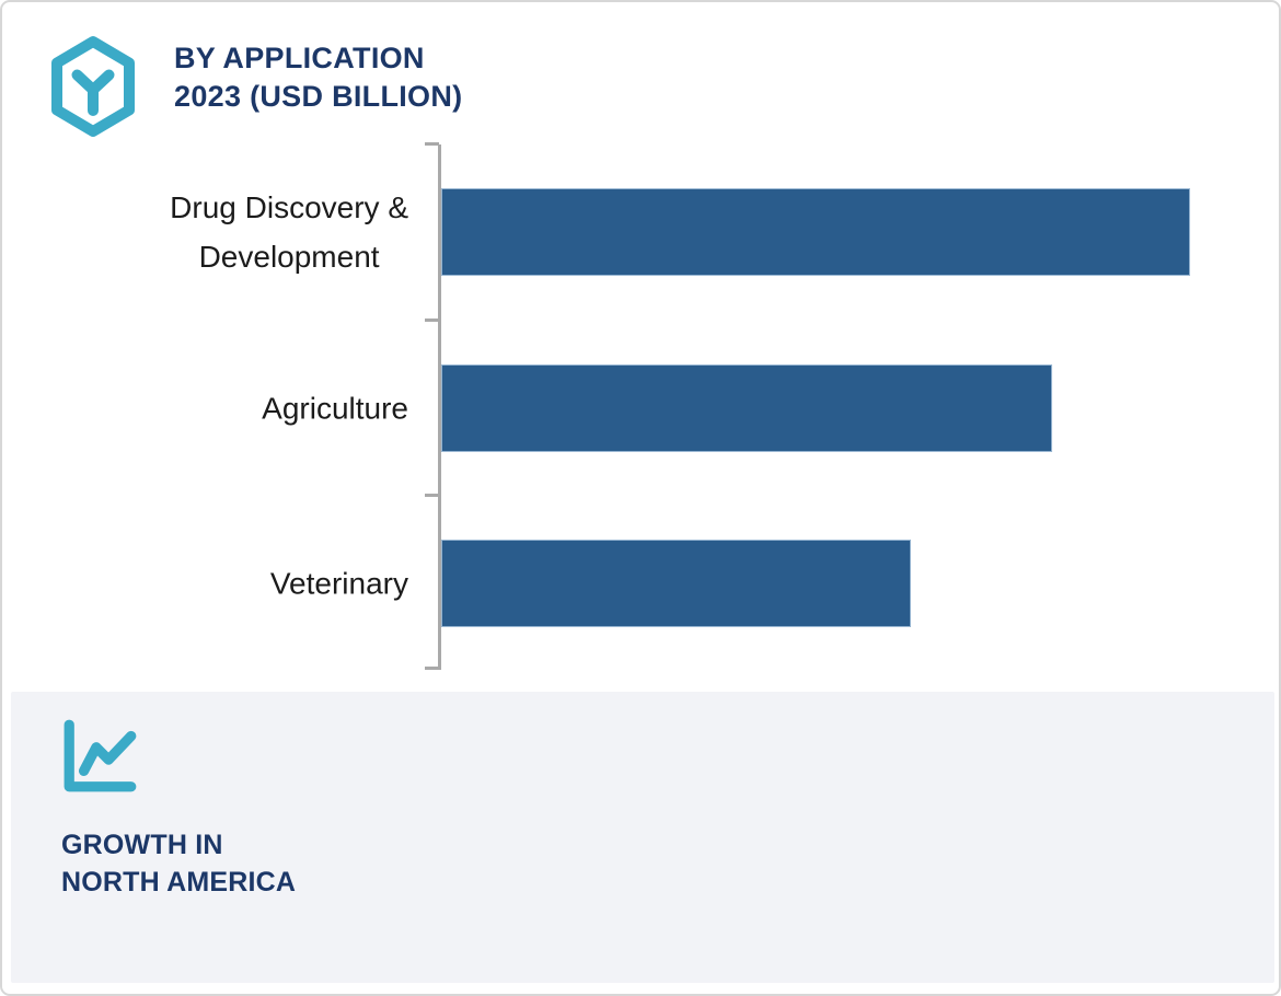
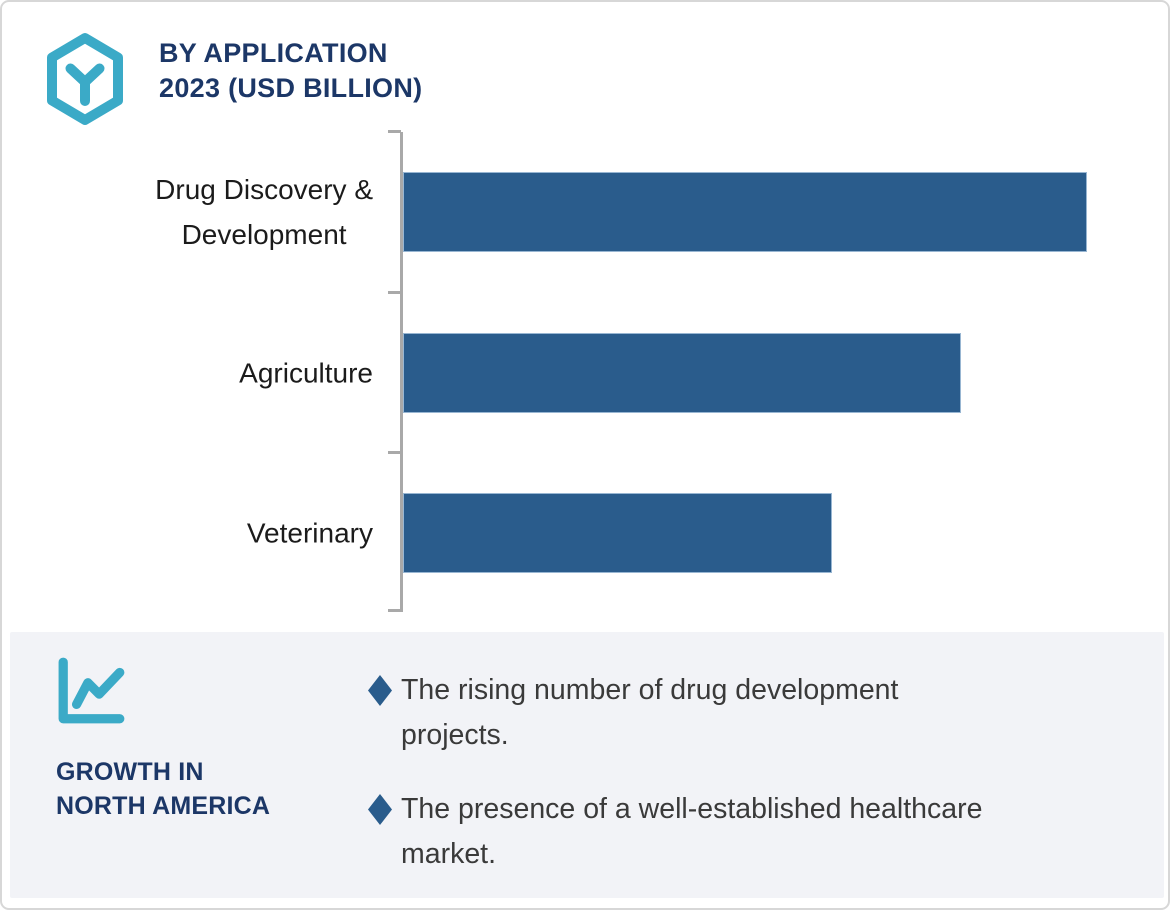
  BY APPLICATION
  2023 (USD BILLION)
  Drug Discovery &
  Development
  Agriculture
  Veterinary
  GROWTH IN
  NORTH AMERICA
+ The rising number of drug development
+ projects.
+ The presence of a well-established healthcare
+ market.
